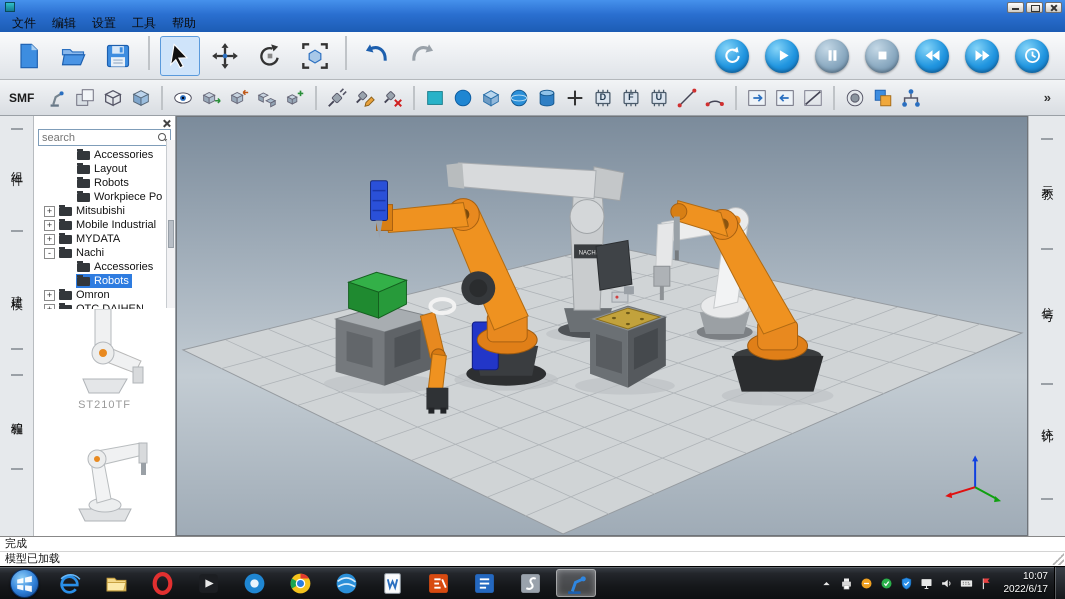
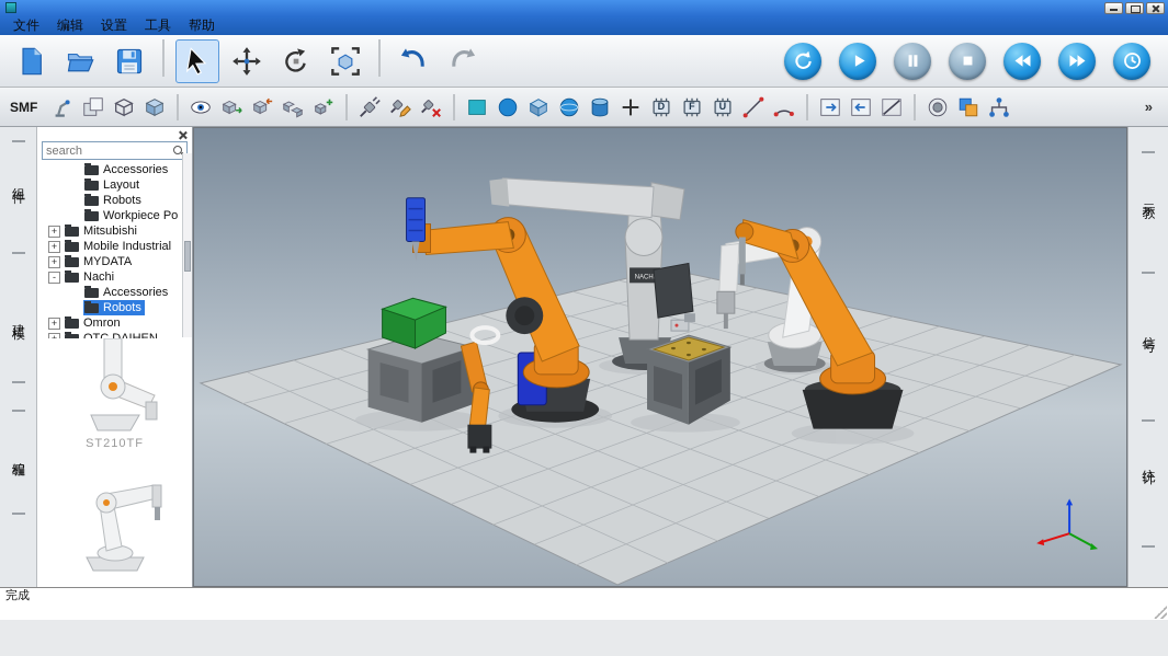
  文件
  编辑
  设置
  工具
  帮助
  SMF
  D
  F
  U
  »
  search
  Accessories
  Layout
  Robots
  Workpiece Po
  Mitsubishi
  Mobile Industrial
  MYDATA
  Nachi
  Accessories
  Robots
  Omron
  ST210TF
  完成
- 模型已加载
- 10:07
- 2022/6/17
